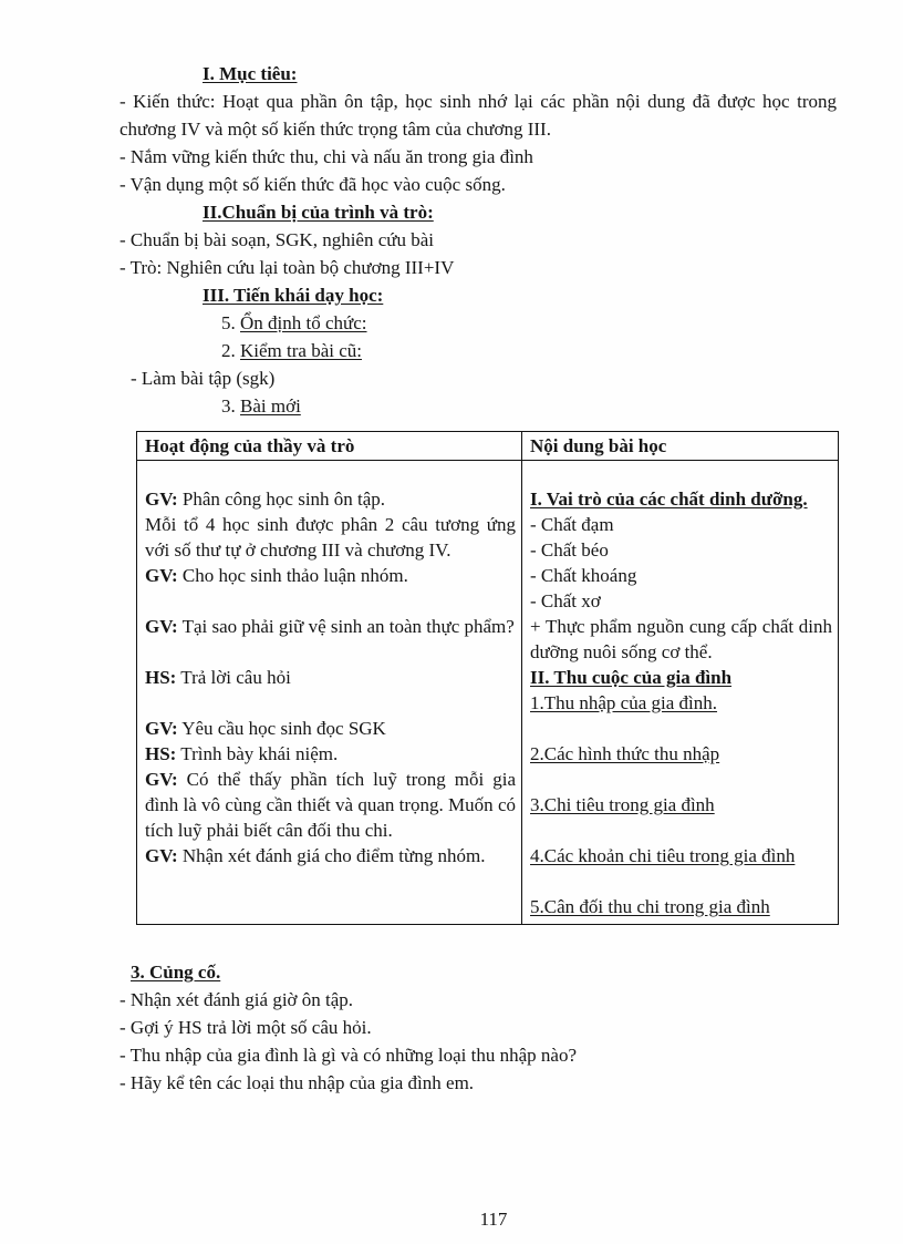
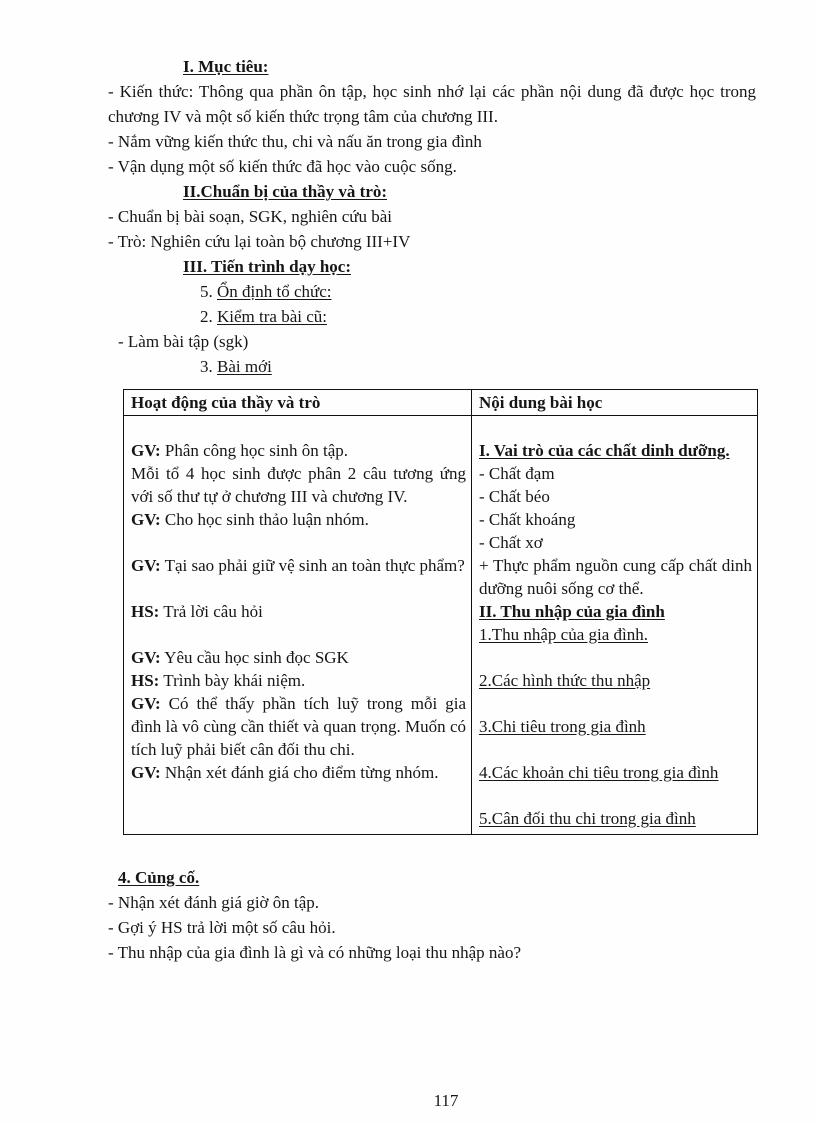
  I. Mục tiêu:
- - Kiến thức: Hoạt qua phần ôn tập, học sinh nhớ lại các phần nội dung đã được học trong chương IV và một số kiến thức trọng tâm của chương III.
+ - Kiến thức: Thông qua phần ôn tập, học sinh nhớ lại các phần nội dung đã được học trong chương IV và một số kiến thức trọng tâm của chương III.
  - Nắm vững kiến thức thu, chi và nấu ăn trong gia đình
  - Vận dụng một số kiến thức đã học vào cuộc sống.
- II.Chuẩn bị của trình và trò:
+ II.Chuẩn bị của thầy và trò:
  - Chuẩn bị bài soạn, SGK, nghiên cứu bài
  - Trò: Nghiên cứu lại toàn bộ chương III+IV
- III. Tiến khái dạy học:
+ III. Tiến trình dạy học:
  5. Ổn định tổ chức:
  2. Kiểm tra bài cũ:
  - Làm bài tập (sgk)
  3. Bài mới
  Hoạt động của thầy và trò	Nội dung bài học
- GV: Phân công học sinh ôn tập. Mỗi tổ 4 học sinh được phân 2 câu tương ứng với số thư tự ở chương III và chương IV. GV: Cho học sinh thảo luận nhóm. GV: Tại sao phải giữ vệ sinh an toàn thực phẩm? HS: Trả lời câu hỏi GV: Yêu cầu học sinh đọc SGK HS: Trình bày khái niệm. GV: Có thể thấy phần tích luỹ trong mỗi gia đình là vô cùng cần thiết và quan trọng. Muốn có tích luỹ phải biết cân đối thu chi. GV: Nhận xét đánh giá cho điểm từng nhóm.	I. Vai trò của các chất dinh dưỡng. - Chất đạm - Chất béo - Chất khoáng - Chất xơ + Thực phẩm nguồn cung cấp chất dinh dưỡng nuôi sống cơ thể. II. Thu cuộc của gia đình 1.Thu nhập của gia đình. 2.Các hình thức thu nhập 3.Chi tiêu trong gia đình 4.Các khoản chi tiêu trong gia đình 5.Cân đối thu chi trong gia đình
+ GV: Phân công học sinh ôn tập. Mỗi tổ 4 học sinh được phân 2 câu tương ứng với số thư tự ở chương III và chương IV. GV: Cho học sinh thảo luận nhóm. GV: Tại sao phải giữ vệ sinh an toàn thực phẩm? HS: Trả lời câu hỏi GV: Yêu cầu học sinh đọc SGK HS: Trình bày khái niệm. GV: Có thể thấy phần tích luỹ trong mỗi gia đình là vô cùng cần thiết và quan trọng. Muốn có tích luỹ phải biết cân đối thu chi. GV: Nhận xét đánh giá cho điểm từng nhóm.	I. Vai trò của các chất dinh dưỡng. - Chất đạm - Chất béo - Chất khoáng - Chất xơ + Thực phẩm nguồn cung cấp chất dinh dưỡng nuôi sống cơ thể. II. Thu nhập của gia đình 1.Thu nhập của gia đình. 2.Các hình thức thu nhập 3.Chi tiêu trong gia đình 4.Các khoản chi tiêu trong gia đình 5.Cân đối thu chi trong gia đình
- 3. Củng cố.
+ 4. Củng cố.
  - Nhận xét đánh giá giờ ôn tập.
  - Gợi ý HS trả lời một số câu hỏi.
  - Thu nhập của gia đình là gì và có những loại thu nhập nào?
- - Hãy kể tên các loại thu nhập của gia đình em.
  117
